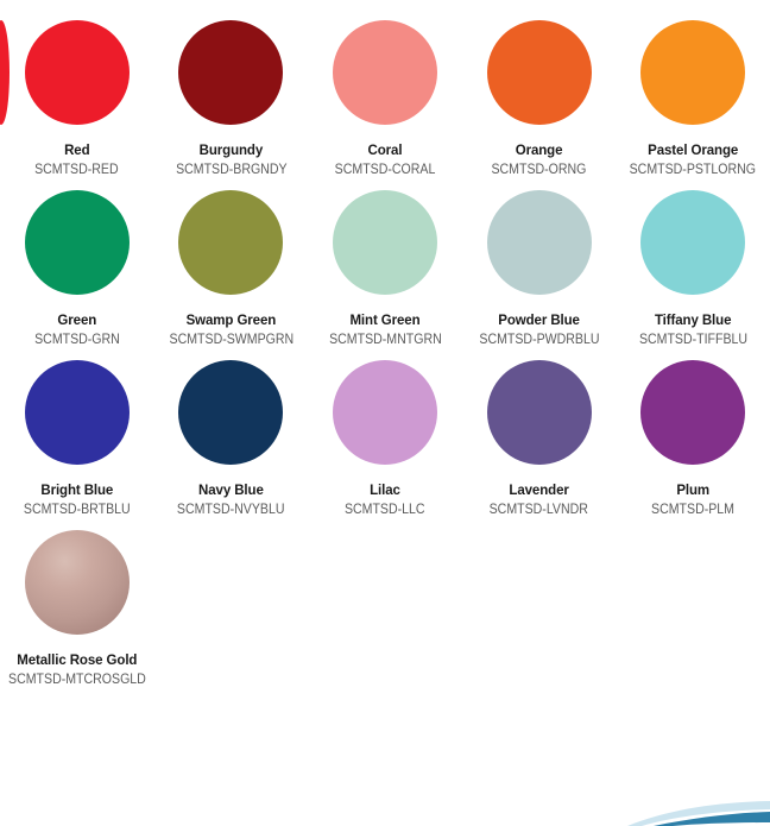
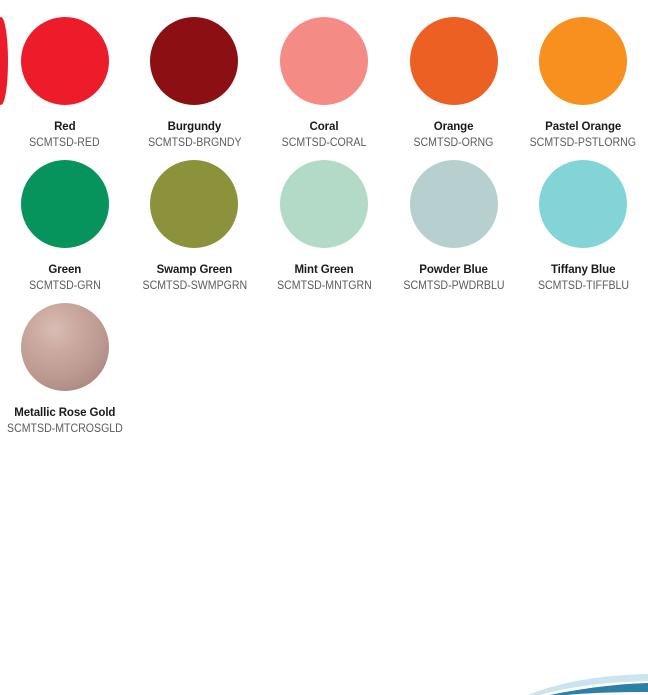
  Red
  SCMTSD-RED
  Burgundy
  SCMTSD-BRGNDY
  Coral
  SCMTSD-CORAL
  Orange
  SCMTSD-ORNG
  Pastel Orange
  SCMTSD-PSTLORNG
  Green
  SCMTSD-GRN
  Swamp Green
  SCMTSD-SWMPGRN
  Mint Green
  SCMTSD-MNTGRN
  Powder Blue
  SCMTSD-PWDRBLU
  Tiffany Blue
  SCMTSD-TIFFBLU
- Bright Blue
- SCMTSD-BRTBLU
- Navy Blue
- SCMTSD-NVYBLU
- Lilac
- SCMTSD-LLC
- Lavender
- SCMTSD-LVNDR
- Plum
- SCMTSD-PLM
  Metallic Rose Gold
  SCMTSD-MTCROSGLD
